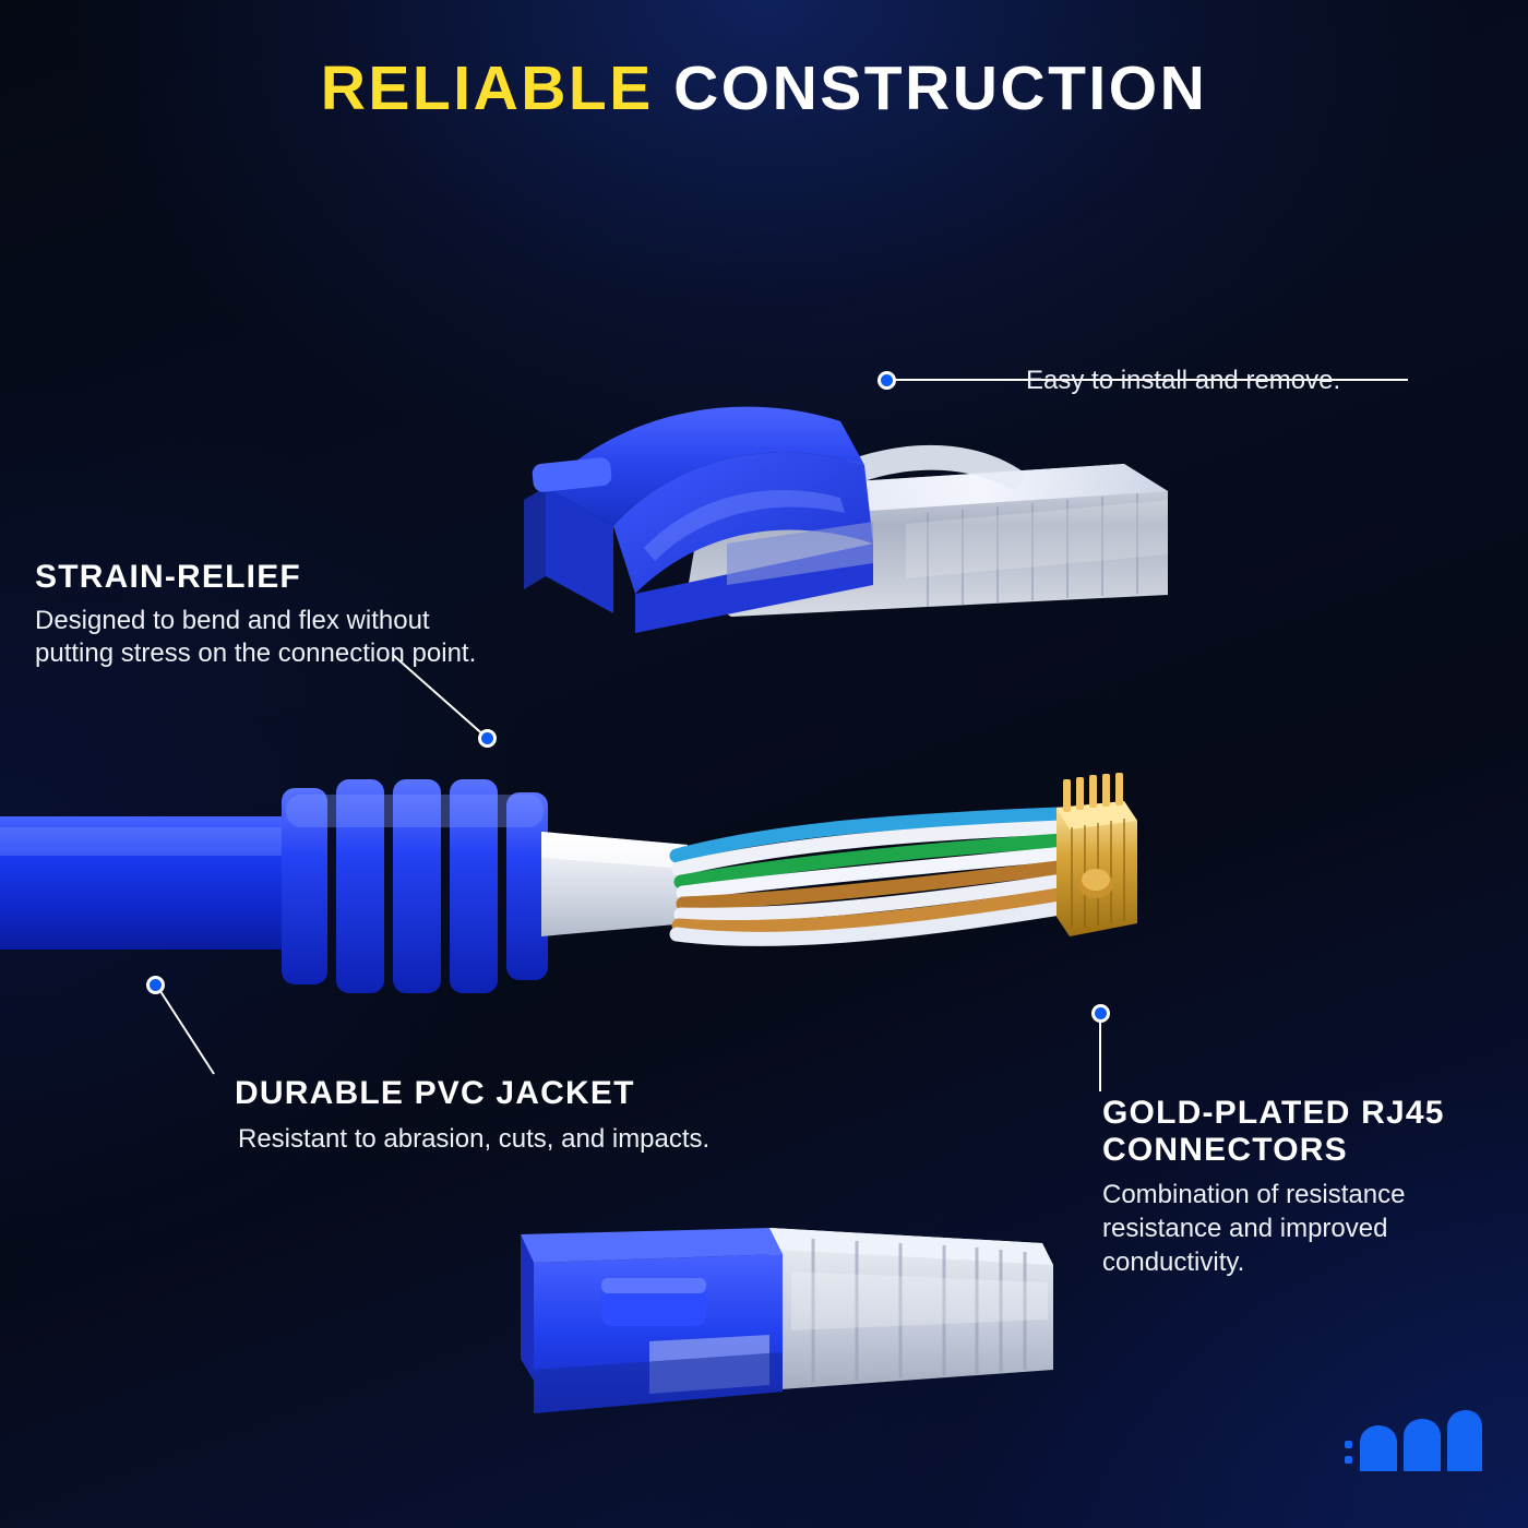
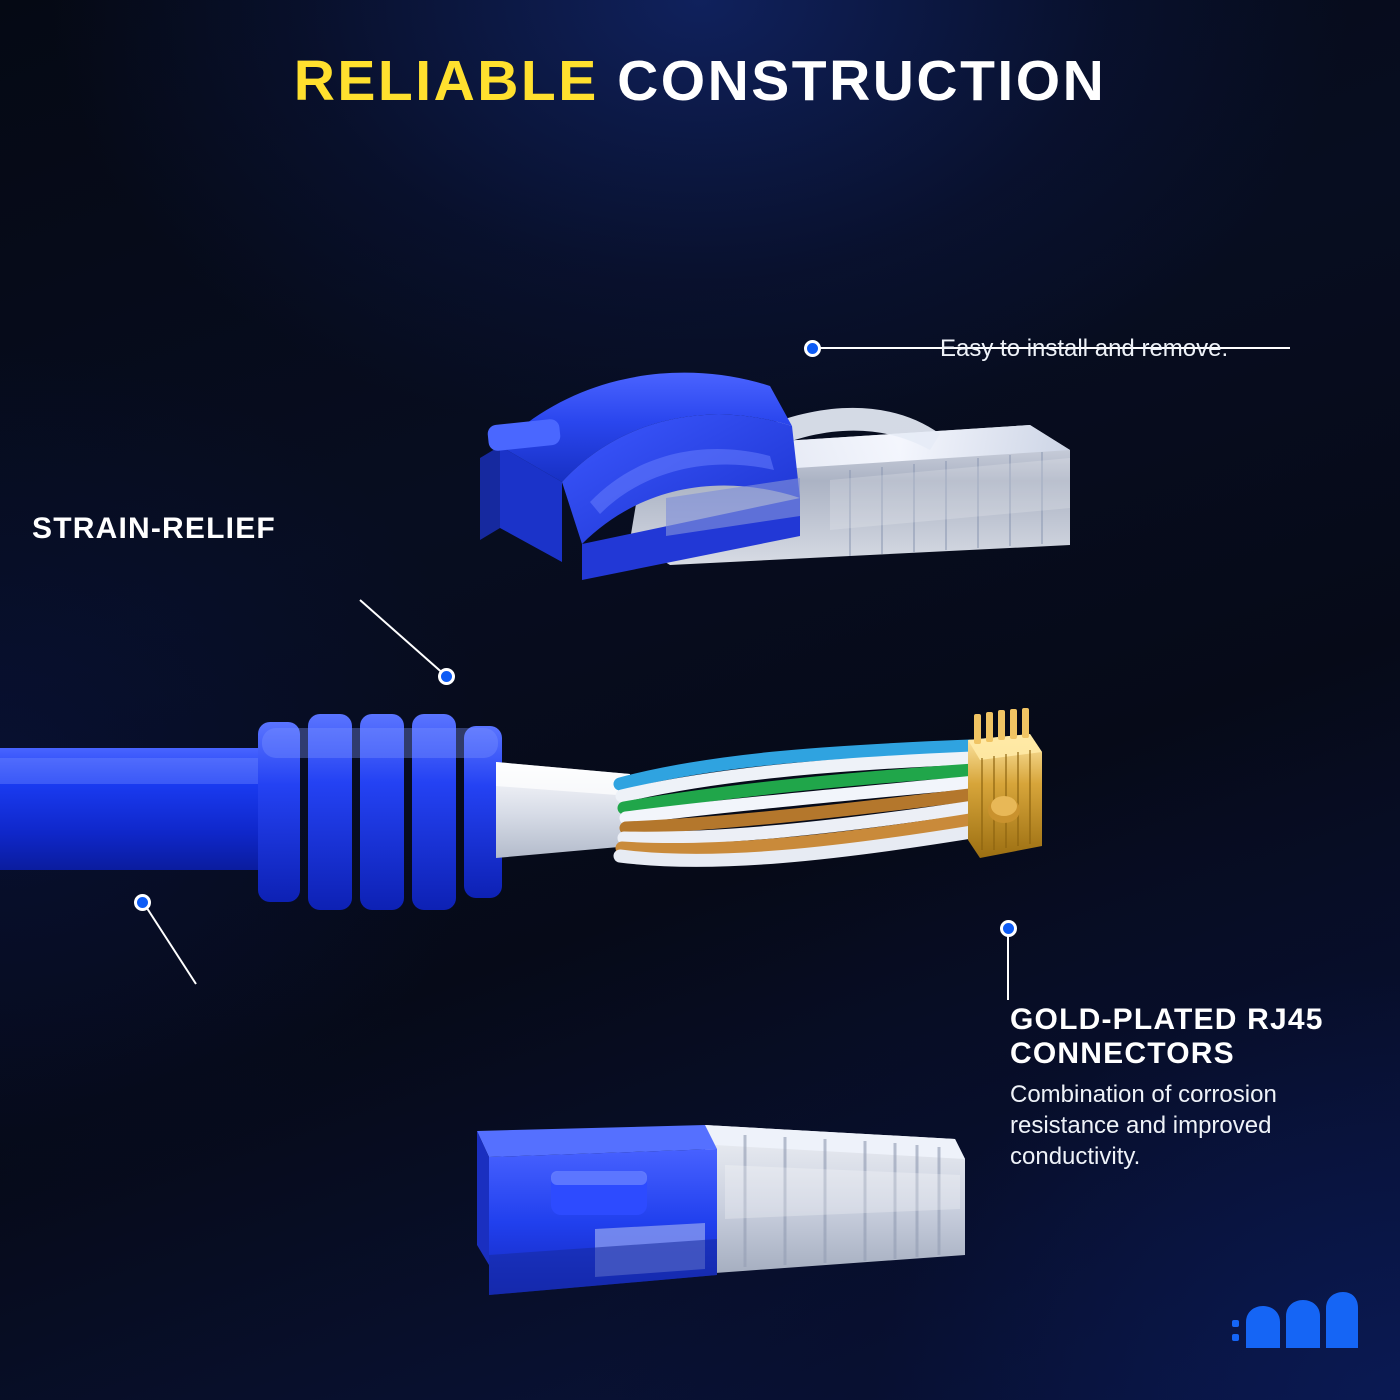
  RELIABLE CONSTRUCTION
  Easy to install and remove.
  STRAIN-RELIEF
- Designed to bend and flex without putting stress on the connection point.
- DURABLE PVC JACKET
- Resistant to abrasion, cuts, and impacts.
  GOLD-PLATED RJ45 CONNECTORS
- Combination of resistance resistance and improved conductivity.
+ Combination of corrosion resistance and improved conductivity.
